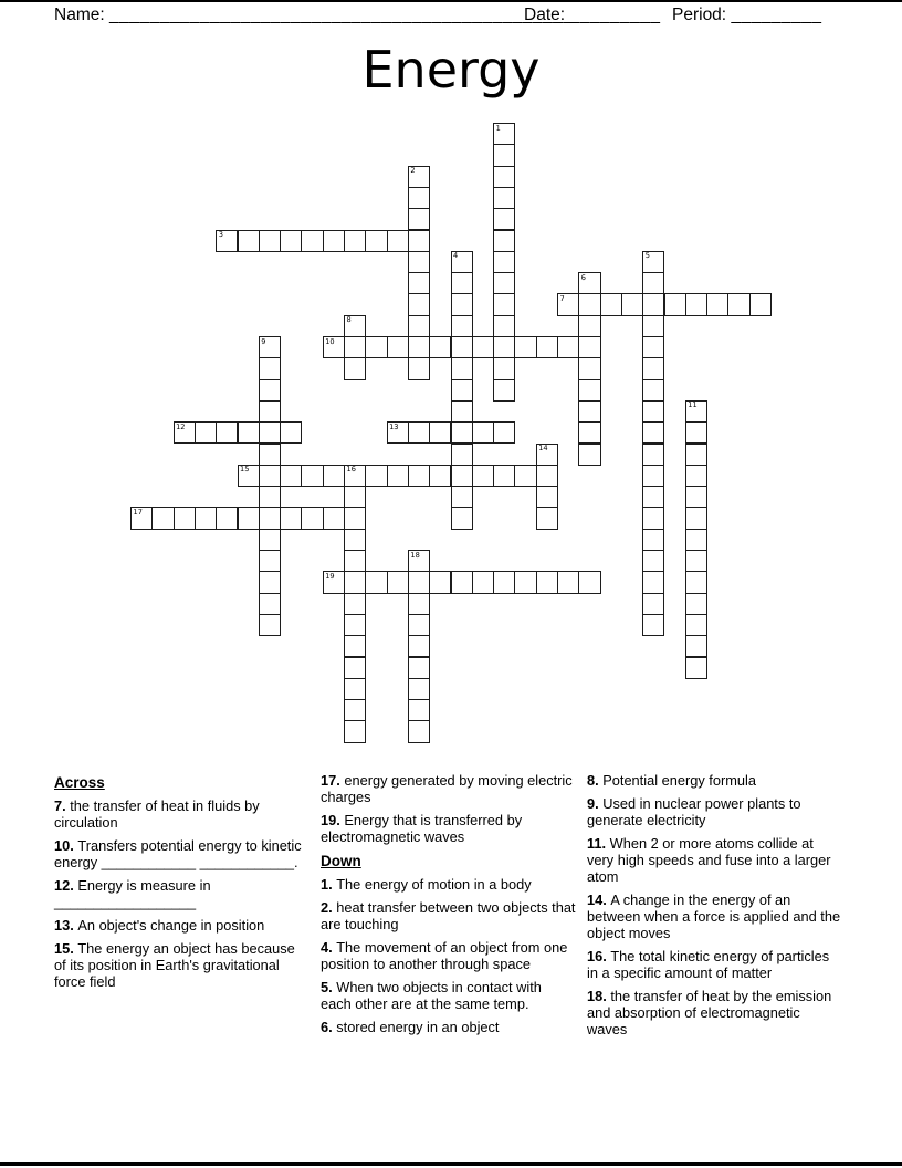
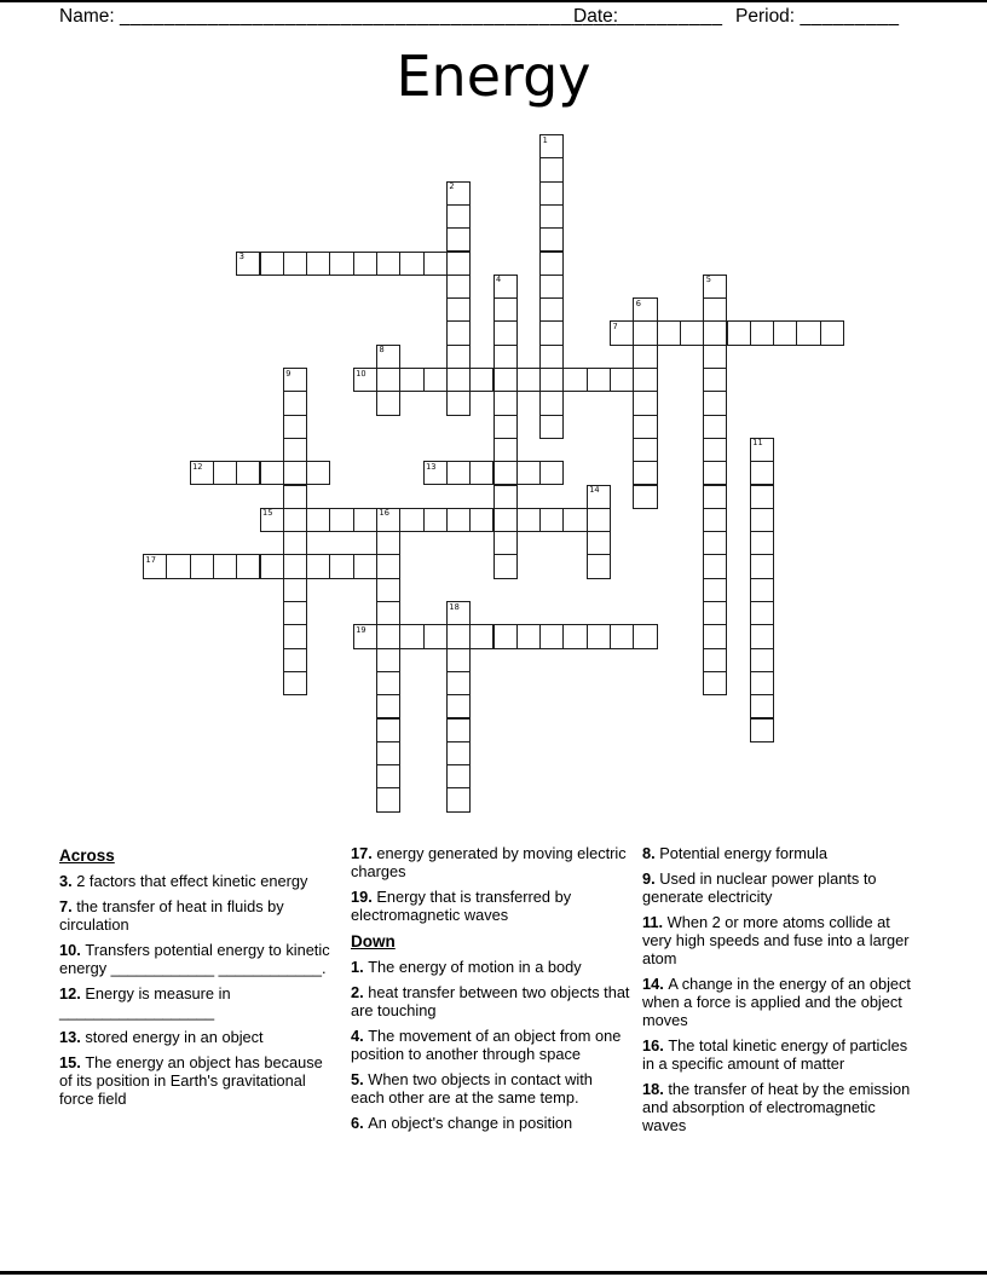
  Name: ______________________________________________
  Date: _________
  Period: _________
  Energy
  1
  2
  3
  4
  5
  6
  7
  8
  9
  10
  11
  12
  13
  14
  15
  16
  17
  18
  19
  Across
+ 3. 2 factors that effect kinetic energy
  7. the transfer of heat in fluids by circulation
  10. Transfers potential energy to kinetic energy ____________ ____________.
  12. Energy is measure in __________________
- 13. An object's change in position
+ 13. stored energy in an object
  15. The energy an object has because of its position in Earth's gravitational force field
  17. energy generated by moving electric charges
  19. Energy that is transferred by electromagnetic waves
  Down
  1. The energy of motion in a body
  2. heat transfer between two objects that are touching
  4. The movement of an object from one position to another through space
  5. When two objects in contact with each other are at the same temp.
- 6. stored energy in an object
+ 6. An object's change in position
  8. Potential energy formula
  9. Used in nuclear power plants to generate electricity
  11. When 2 or more atoms collide at very high speeds and fuse into a larger atom
- 14. A change in the energy of an between when a force is applied and the object moves
+ 14. A change in the energy of an object when a force is applied and the object moves
  16. The total kinetic energy of particles in a specific amount of matter
  18. the transfer of heat by the emission and absorption of electromagnetic waves
